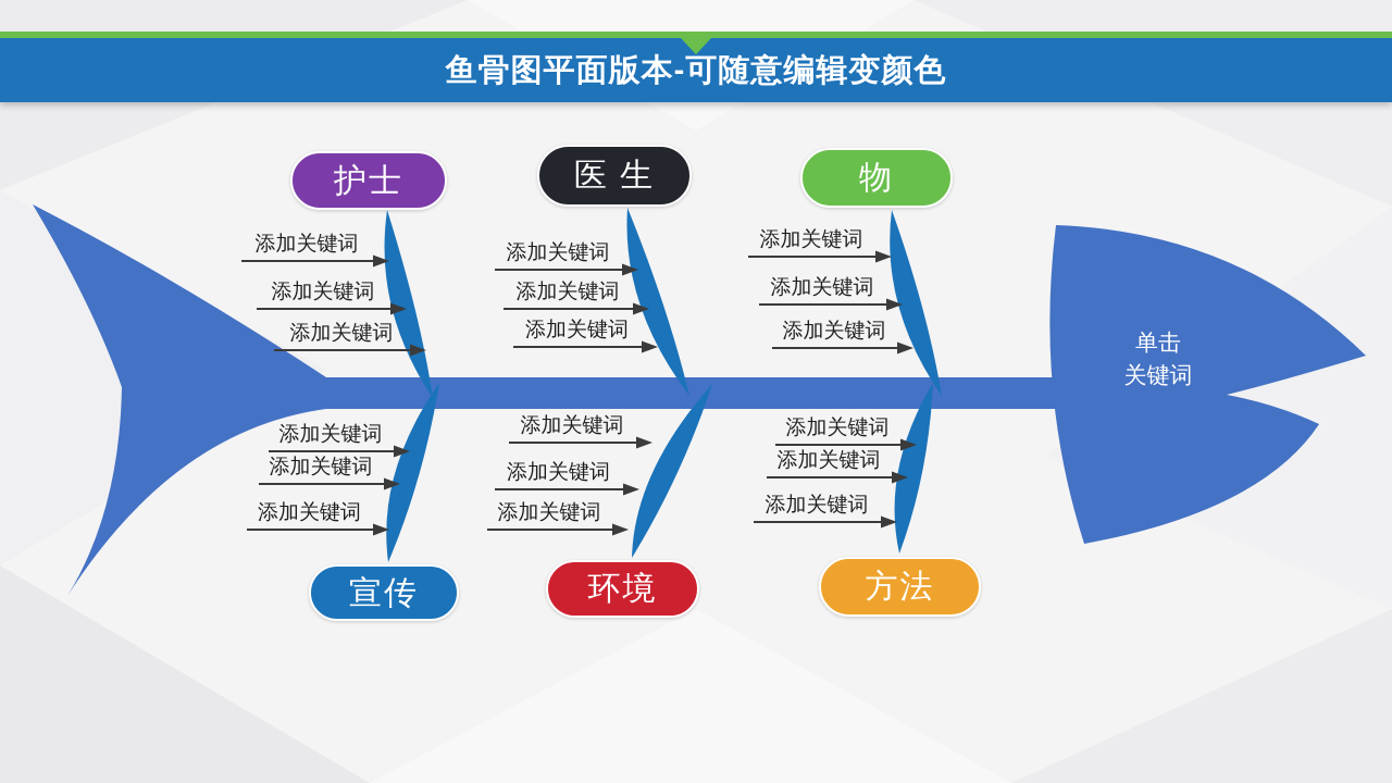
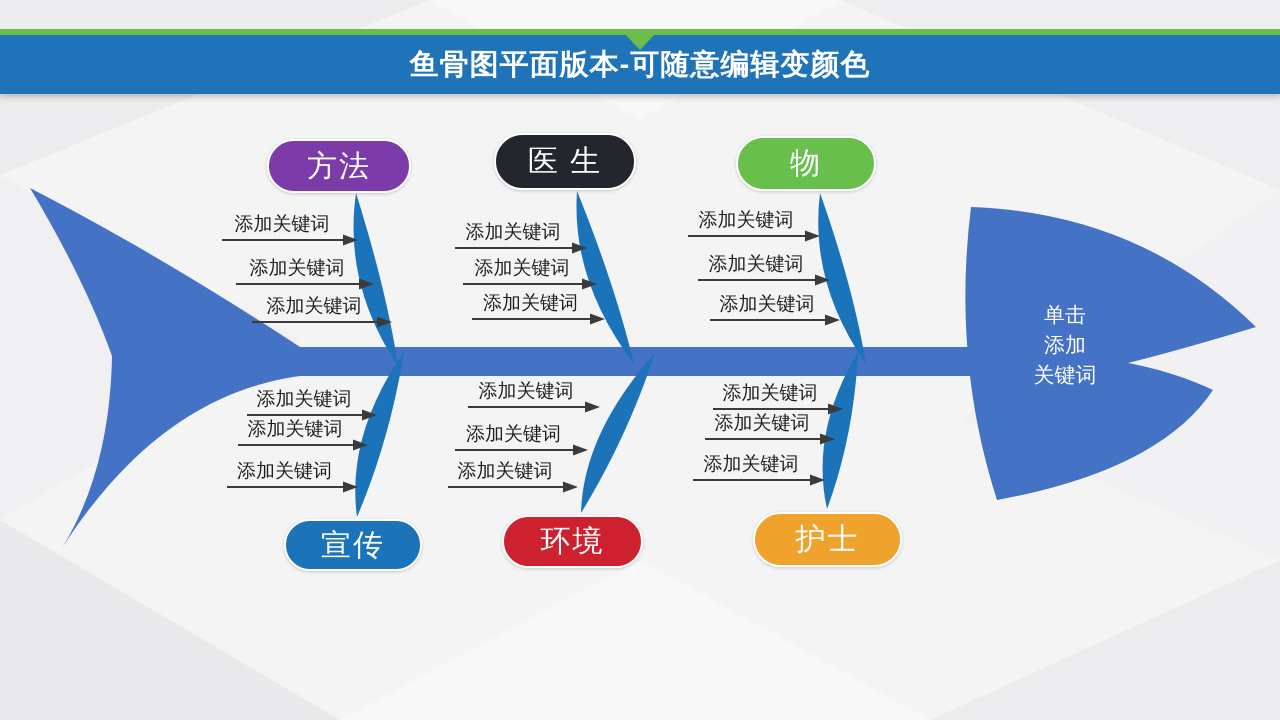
  鱼骨图平面版本-可随意编辑变颜色
- 护士
+ 方法
  医 生
  物
  宣传
  环境
- 方法
+ 护士
  添加关键词
  添加关键词
  添加关键词
  添加关键词
  添加关键词
  添加关键词
  添加关键词
  添加关键词
  添加关键词
  添加关键词
  添加关键词
  添加关键词
  添加关键词
  添加关键词
  添加关键词
  添加关键词
  添加关键词
  添加关键词
  单击
+ 添加
  关键词
